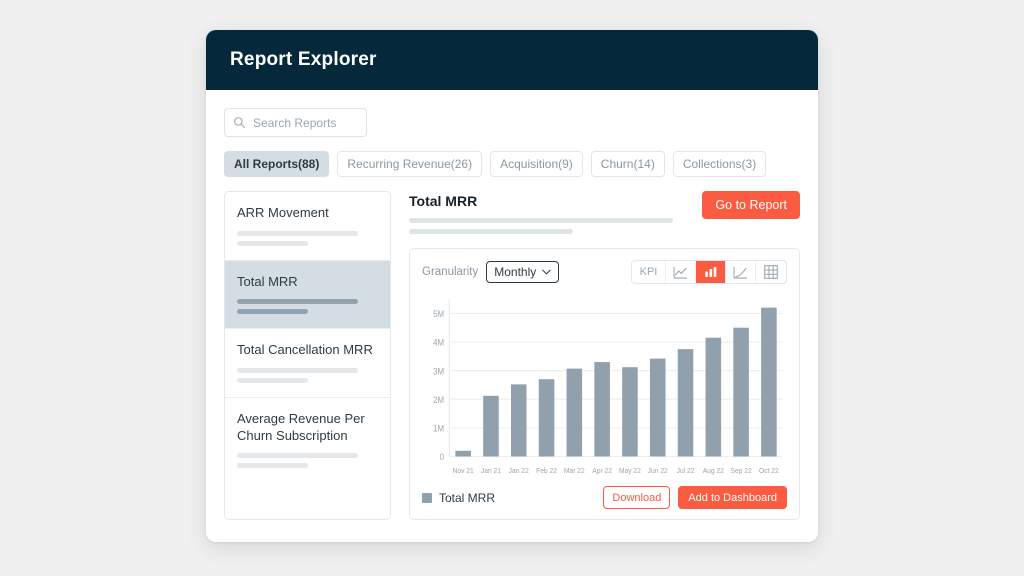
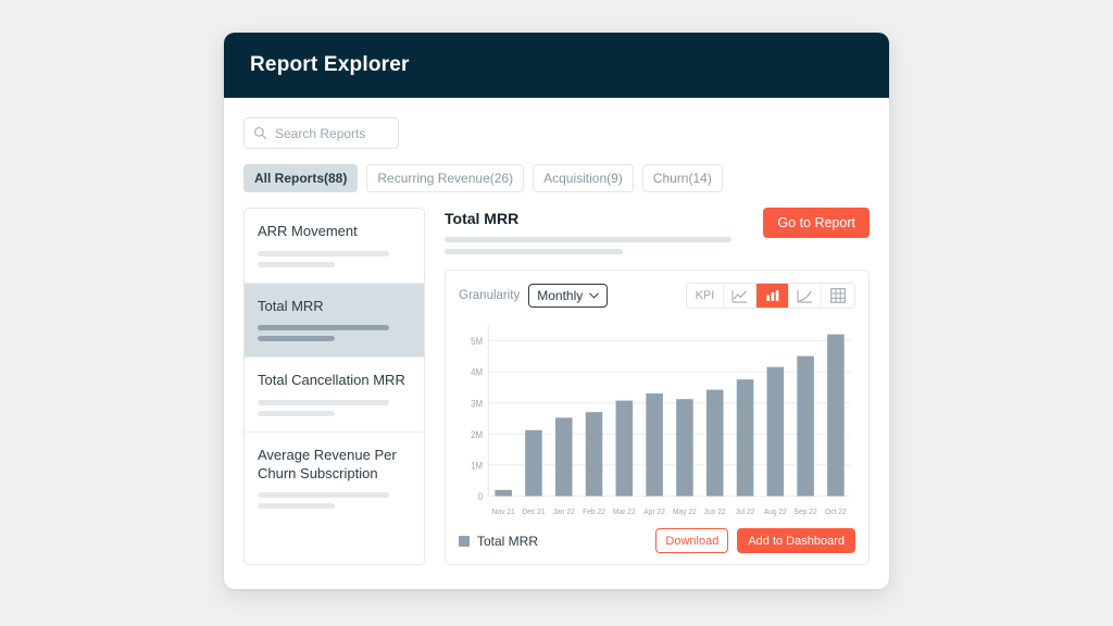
  Report Explorer
  Search Reports
  All Reports(88)
  Recurring Revenue(26)
  Acquisition(9)
  Churn(14)
- Collections(3)
  ARR Movement
  Total MRR
  Total Cancellation MRR
  Average Revenue Per Churn Subscription
  Total MRR
  Go to Report
  Granularity
  Monthly
  KPI
  0
  1M
  2M
  3M
  4M
  5M
  Nov 21
- Jan 21
+ Dec 21
  Jan 22
  Feb 22
  Mar 22
  Apr 22
  May 22
  Jun 22
  Jul 22
  Aug 22
  Sep 22
  Oct 22
  Total MRR
  Download
  Add to Dashboard
